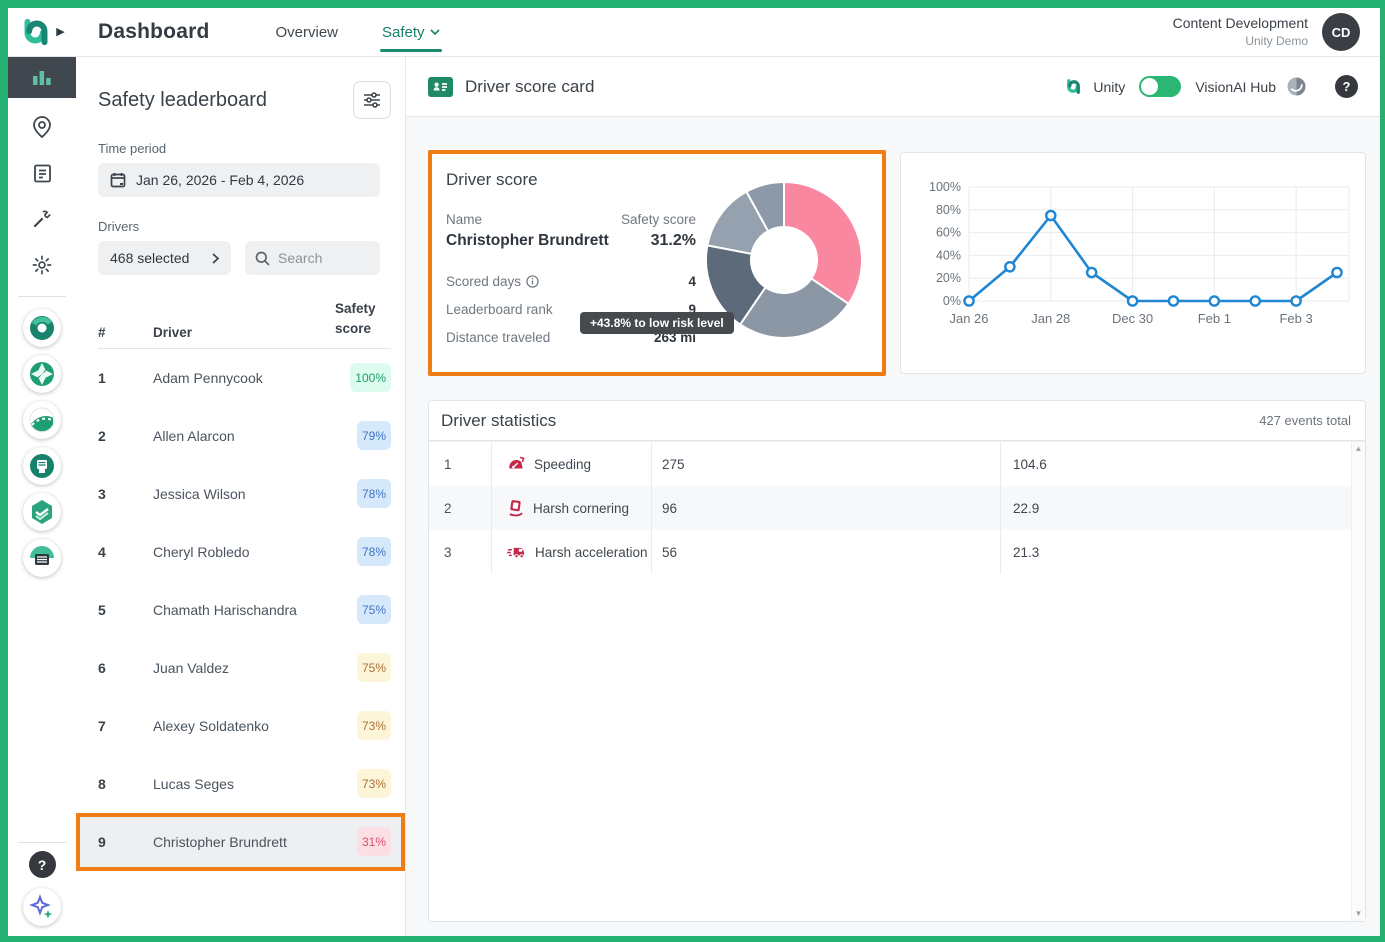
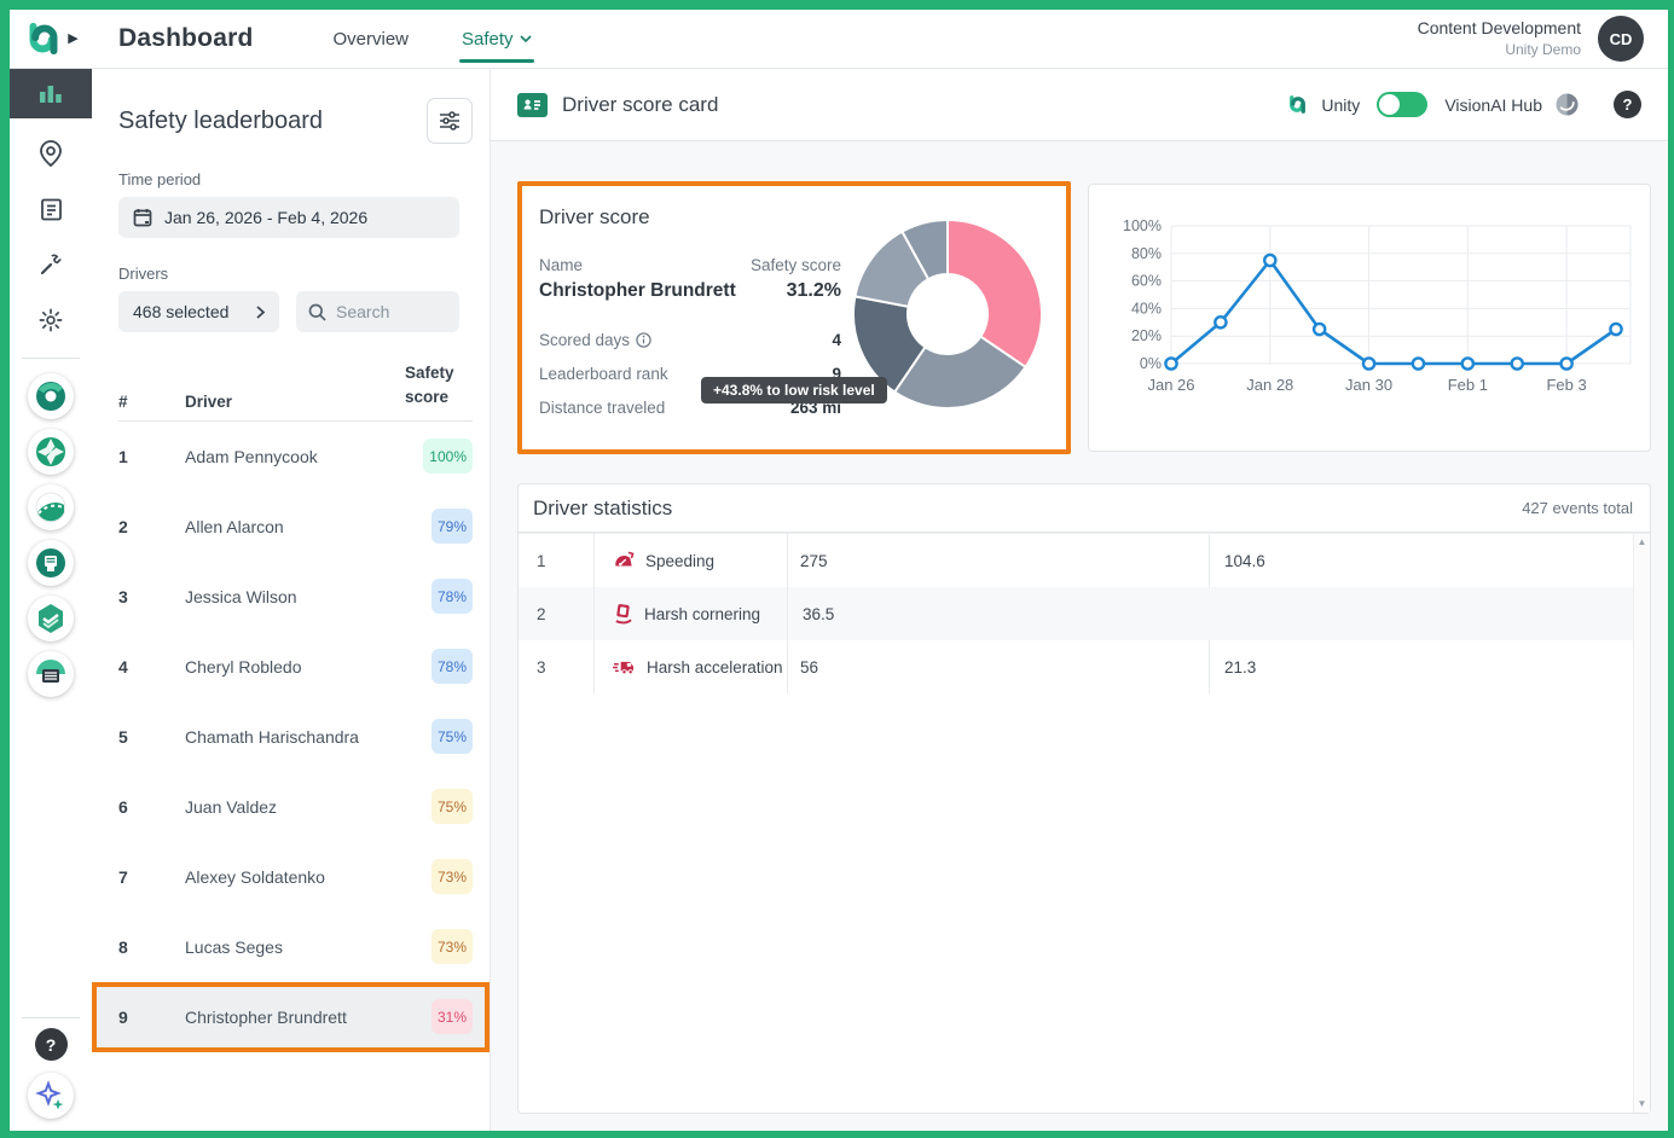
  ▶
  Dashboard
  Overview
  Safety
  Content Development
  Unity Demo
  CD
  ?
  Safety leaderboard
  Time period
  Jan 26, 2026 - Feb 4, 2026
  Drivers
  468 selected
  Search
  #
  Driver
  Safety score
  1
  Adam Pennycook
  100%
  2
  Allen Alarcon
  79%
  3
  Jessica Wilson
  78%
  4
  Cheryl Robledo
  78%
  5
  Chamath Harischandra
  75%
  6
  Juan Valdez
  75%
  7
  Alexey Soldatenko
  73%
  8
  Lucas Seges
  73%
  9
  Christopher Brundrett
  31%
  Driver score card
  Unity
  VisionAI Hub
  ?
  Driver score
  Name
  Safety score
  Christopher Brundrett
  31.2%
  Scored days
  4
  Leaderboard rank
  9
  Distance traveled
  263 mi
  +43.8% to low risk level
  0%
  20%
  40%
  60%
  80%
  100%
  Jan 26
  Jan 28
- Dec 30
+ Jan 30
  Feb 1
  Feb 3
  Driver statistics
  427 events total
  1
  Speeding
  275
  104.6
  2
  Harsh cornering
- 96
- 22.9
+ 36.5
  3
  Harsh acceleration
  56
  21.3
  ▲
  ▼
